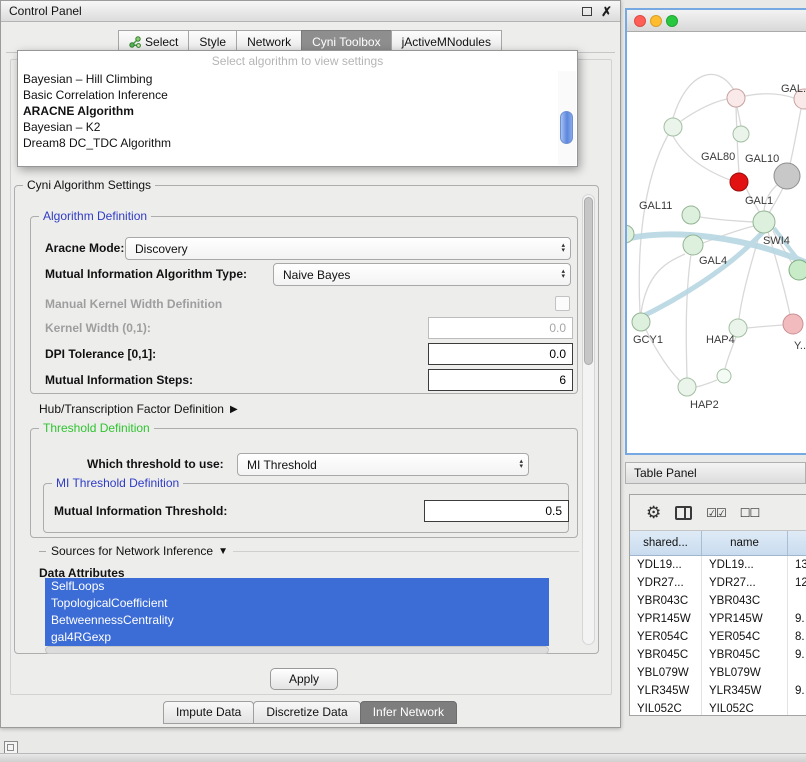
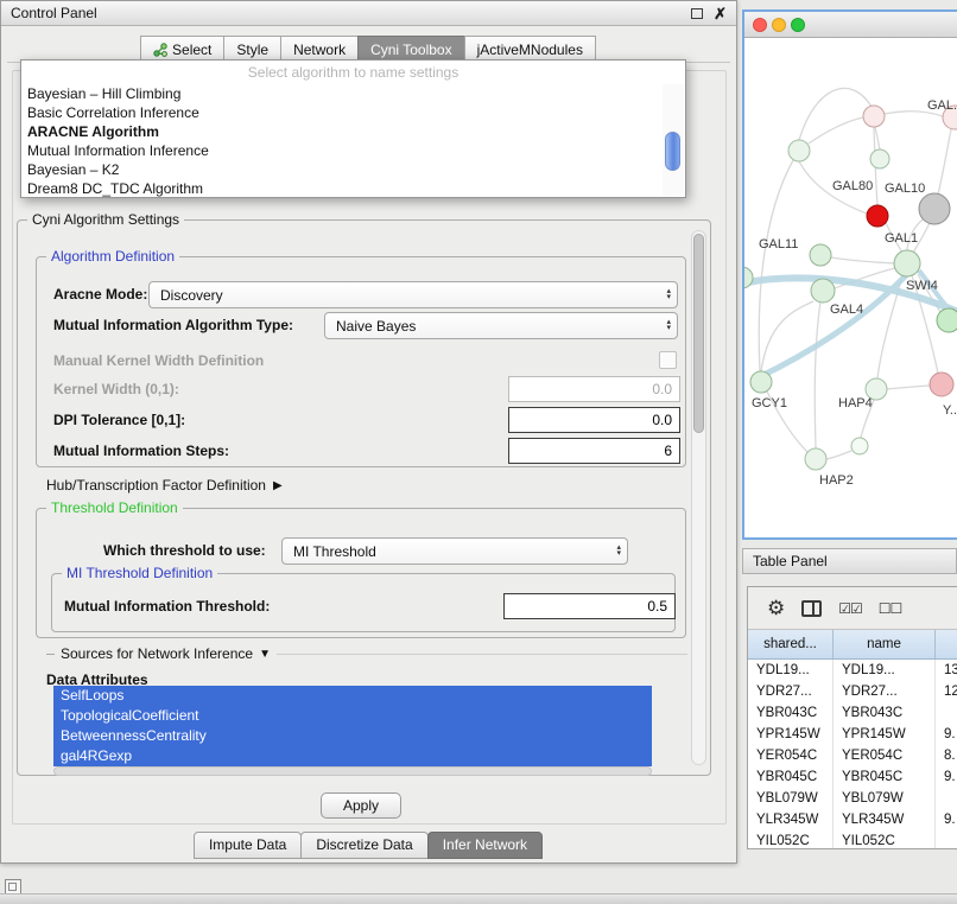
  Control Panel
  ✗
  Select
  Style
  Network
  Cyni Toolbox
  jActiveMNodules
  Cyni Algorithm Settings
  Algorithm Definition
  Aracne Mode:
  Discovery
  Mutual Information Algorithm Type:
  Naive Bayes
  Manual Kernel Width Definition
  Kernel Width (0,1):
  0.0
  DPI Tolerance [0,1]:
  0.0
  Mutual Information Steps:
  6
  Hub/Transcription Factor Definition
  ▶
  Threshold Definition
  Which threshold to use:
  MI Threshold
  MI Threshold Definition
  Mutual Information Threshold:
  0.5
  Sources for Network Inference
  ▼
  Data Attributes
  SelfLoops
  TopologicalCoefficient
  BetweennessCentrality
  gal4RGexp
  Apply
  Impute Data
  Discretize Data
  Infer Network
- Select algorithm to view settings
+ Select algorithm to name settings
  Bayesian – Hill Climbing
  Basic Correlation Inference
  ARACNE Algorithm
+ Mutual Information Inference
  Bayesian – K2
  Dream8 DC_TDC Algorithm
  GAL80
  GAL10
  GAL11
  GAL1
  SWI4
  GAL4
  GCY1
  HAP4
  HAP2
  Y..
  Table Panel
  ⚙
  ☑☑
  ☐☐
  shared...
  name
  YDL19...
  YDL19...
  13
  YDR27...
  YDR27...
  12
  YBR043C
  YBR043C
  YPR145W
  YPR145W
  9.
  YER054C
  YER054C
  8.
  YBR045C
  YBR045C
  9.
  YBL079W
  YBL079W
  YLR345W
  YLR345W
  9.
  YIL052C
  YIL052C
